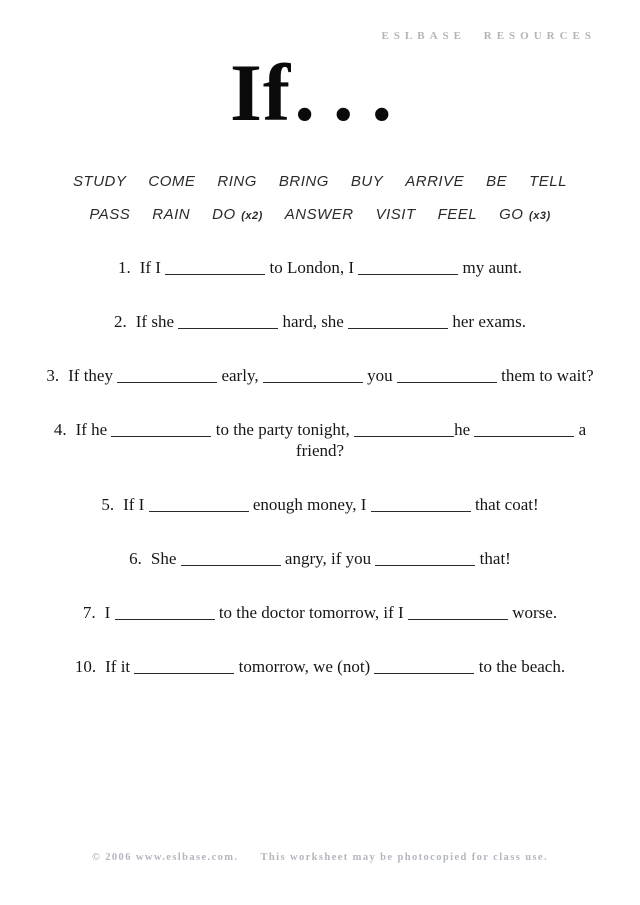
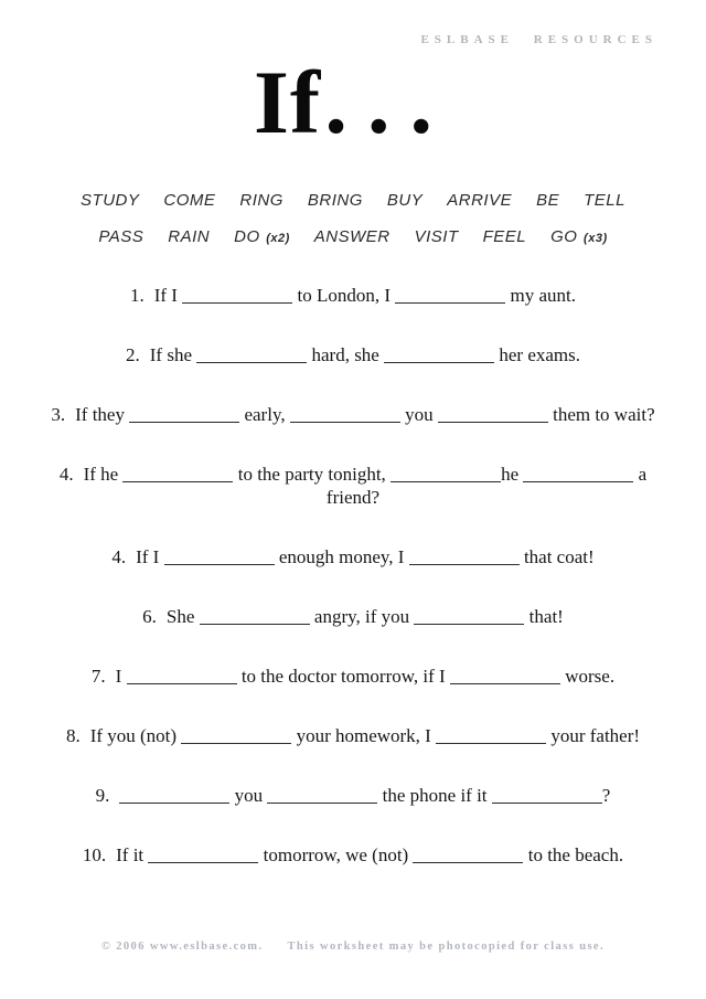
  ESLBASE RESOURCES
  If...
  STUDY COME RING BRING BUY ARRIVE BE TELL
  PASS RAIN DO (x2) ANSWER VISIT FEEL GO (x3)
  1. If I to London, I my aunt.
  2. If she hard, she her exams.
  3. If they early, you them to wait?
  4. If he to the party tonight, he a
  friend?
- 5. If I enough money, I that coat!
+ 4. If I enough money, I that coat!
  6. She angry, if you that!
  7. I to the doctor tomorrow, if I worse.
+ 8. If you (not) your homework, I your father!
+ 9. you the phone if it ?
  10. If it tomorrow, we (not) to the beach.
  © 2006 www.eslbase.com. This worksheet may be photocopied for class use.
